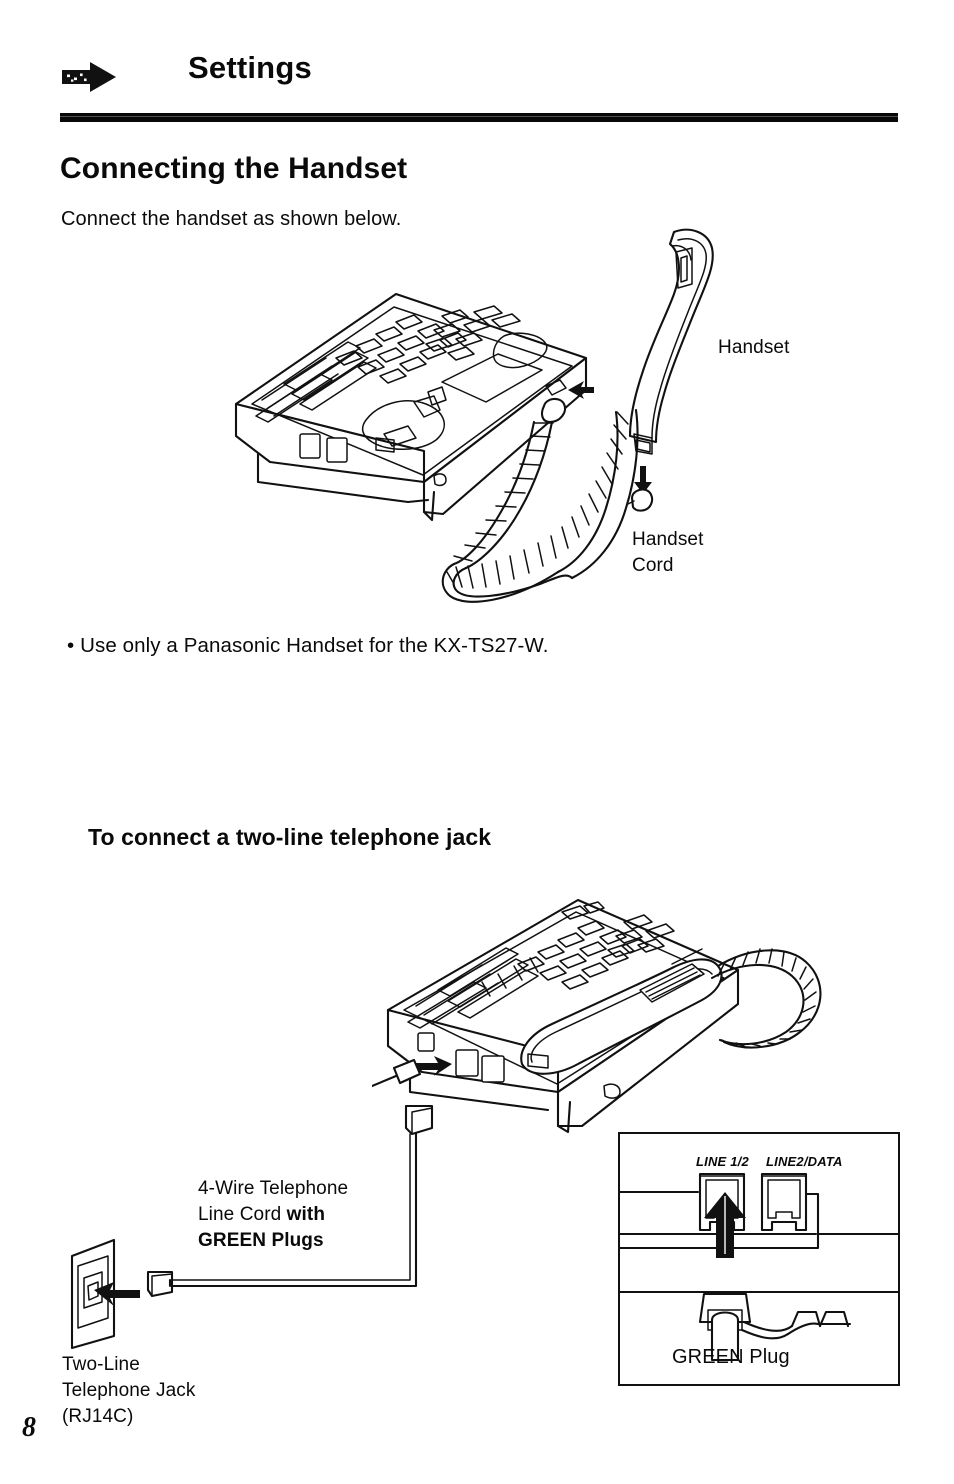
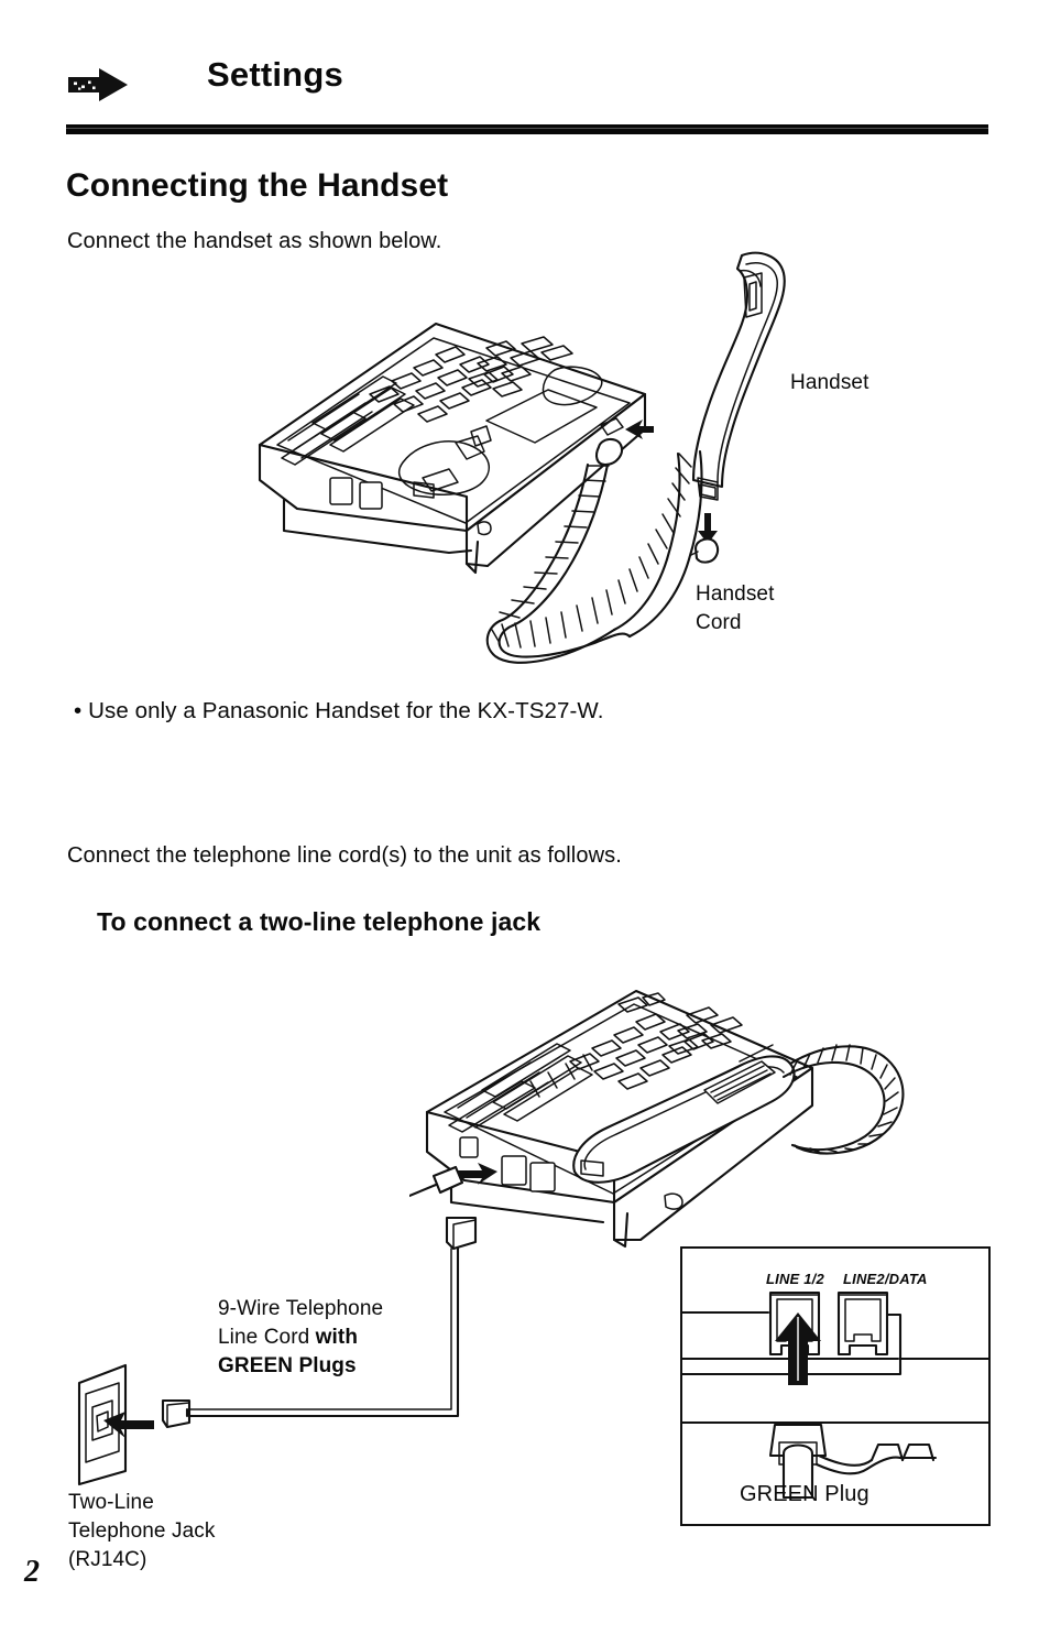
  Settings
  Connecting the Handset
  Connect the handset as shown below.
  Handset
  Handset
  Cord
  • Use only a Panasonic Handset for the KX-TS27-W.
+ Connect the telephone line cord(s) to the unit as follows.
  To connect a two-line telephone jack
- 4-Wire Telephone
+ 9-Wire Telephone
  Line Cord with
  GREEN Plugs
  Two-Line
  Telephone Jack
  (RJ14C)
  LINE 1/2
  LINE2/DATA
  GREEN Plug
- 8
+ 2
